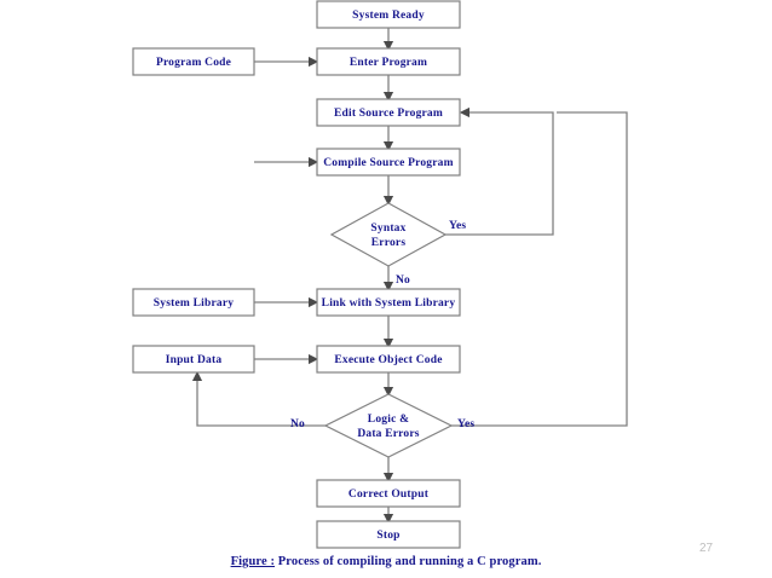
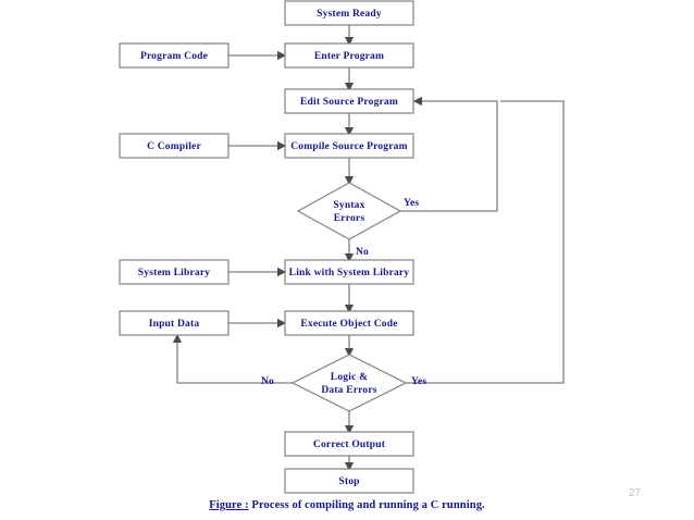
  System Ready
  Program Code
  Enter Program
  Edit Source Program
+ C Compiler
  Compile Source Program
  Syntax
  Errors
  Yes
  No
  System Library
  Link with System Library
  Input Data
  Execute Object Code
  Logic &
  Data Errors
  No
  Yes
  Correct Output
  Stop
- Figure : Process of compiling and running a C program.
+ Figure : Process of compiling and running a C running.
  27
